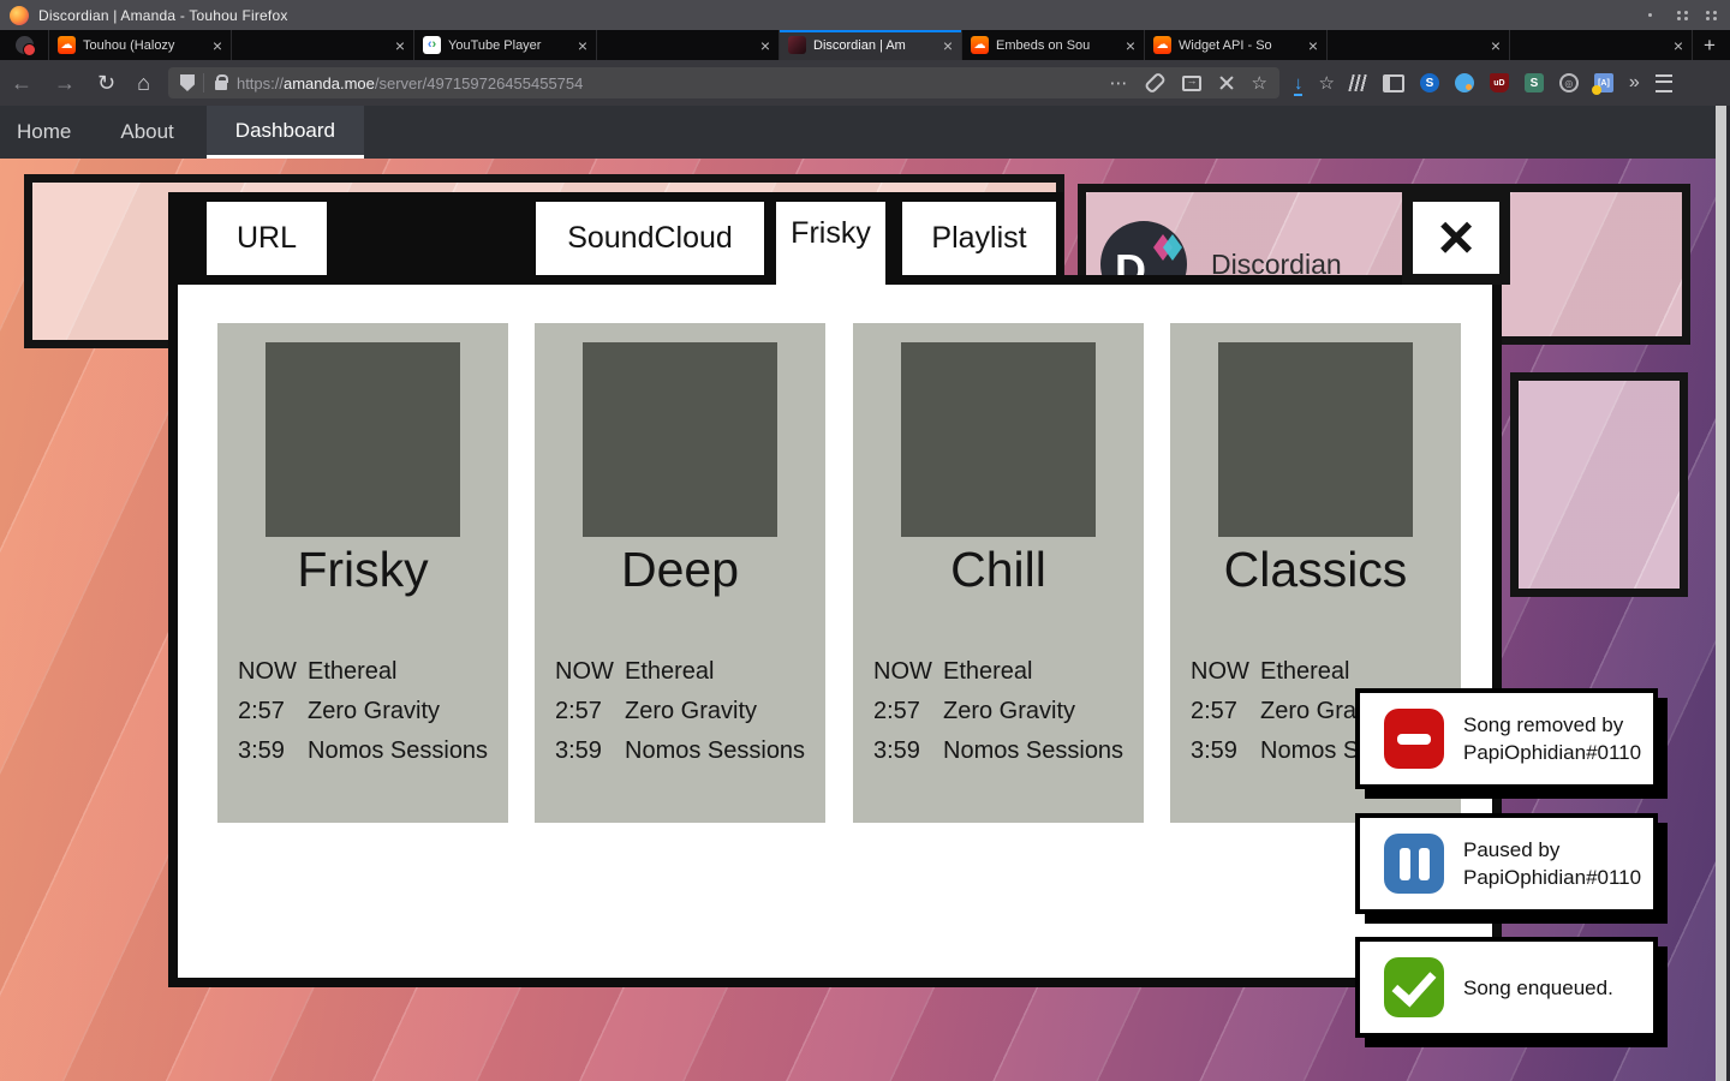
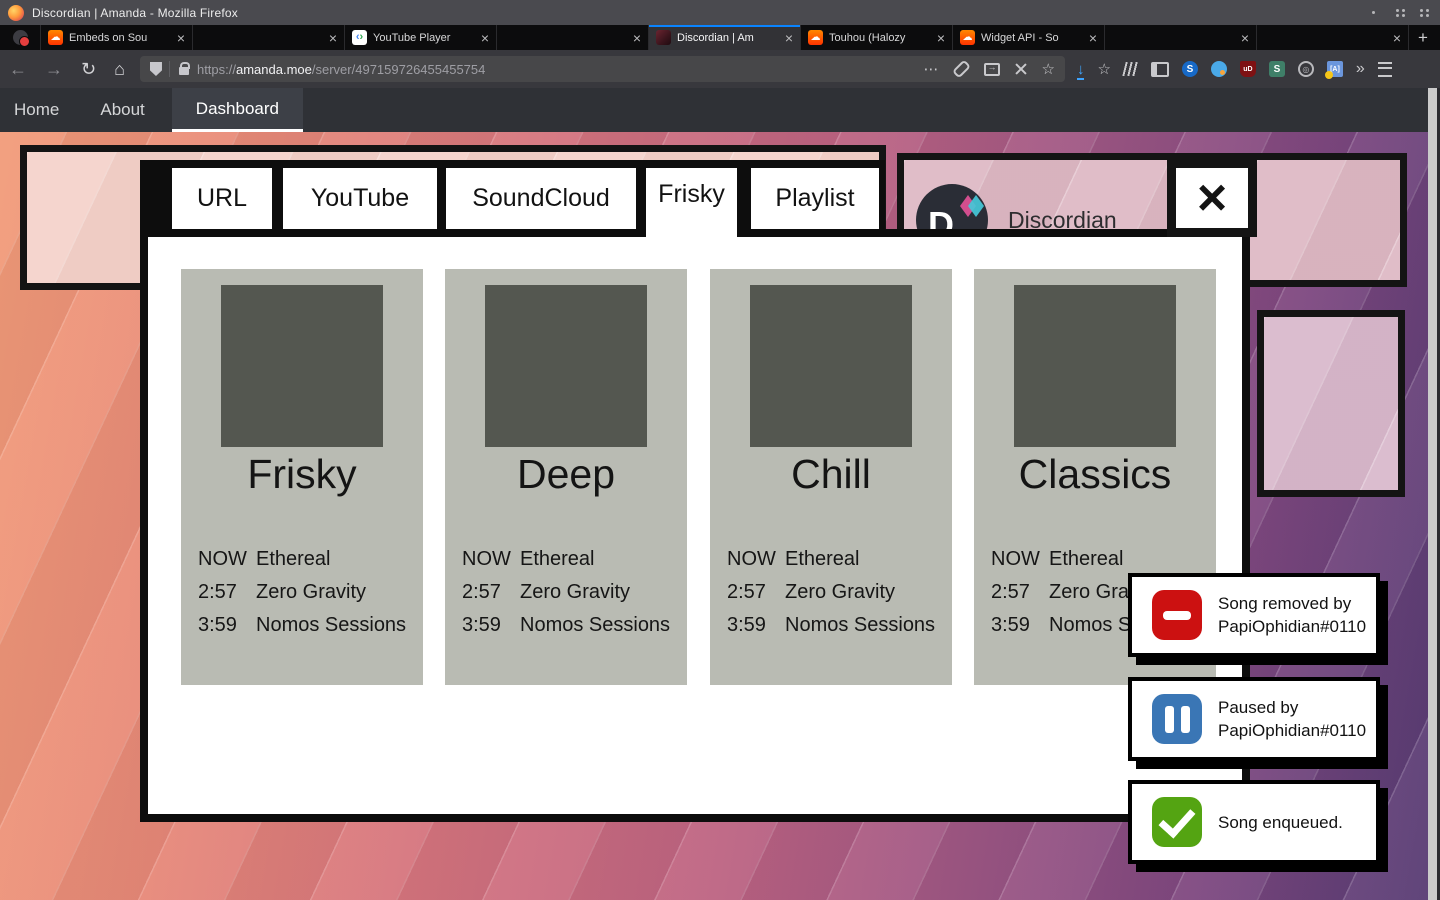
- Discordian | Amanda - Touhou Firefox
+ Discordian | Amanda - Mozilla Firefox
  ☁
- Touhou (Halozy
+ Embeds on Sou
  ×
  ×
  ‹
  ›
  YouTube Player
  ×
  ×
  Discordian | Am
  ×
  ☁
- Embeds on Sou
+ Touhou (Halozy
  ×
  ☁
  Widget API - So
  ×
  ×
  ×
  +
  ←
  →
  ↻
  ⌂
  https://
  amanda.moe
  /server/497159726455455754
  ⋯
  ☆
  ↓
  ☆
  S
  S
  ◎
  »
  Home
  About
  Dashboard
  D.
  Discordian
  URL
+ YouTube
  SoundCloud
  Playlist
  ×
  Frisky
  NOW
  Ethereal
  2:57
  Zero Gravity
  3:59
  Nomos Sessions
  Deep
  NOW
  Ethereal
  2:57
  Zero Gravity
  3:59
  Nomos Sessions
  Chill
  NOW
  Ethereal
  2:57
  Zero Gravity
  3:59
  Nomos Sessions
  Classics
  NOW
  Ethereal
  2:57
  3:59
  Frisky
  Song removed by PapiOphidian#0110
  Paused by PapiOphidian#0110
  Song enqueued.
